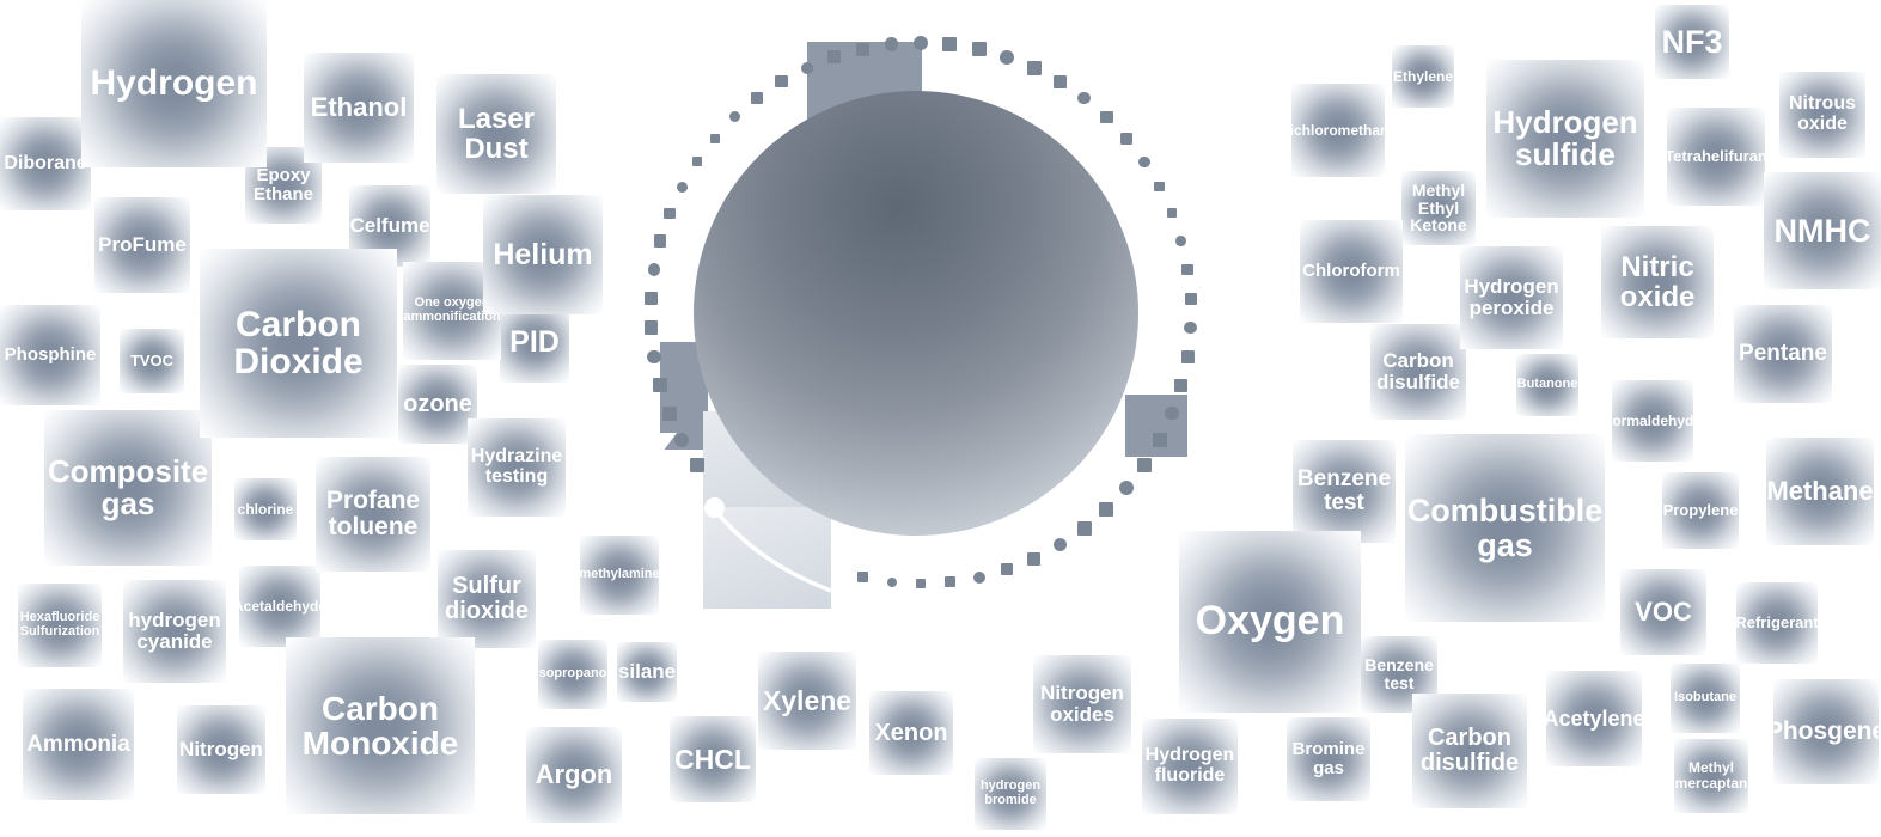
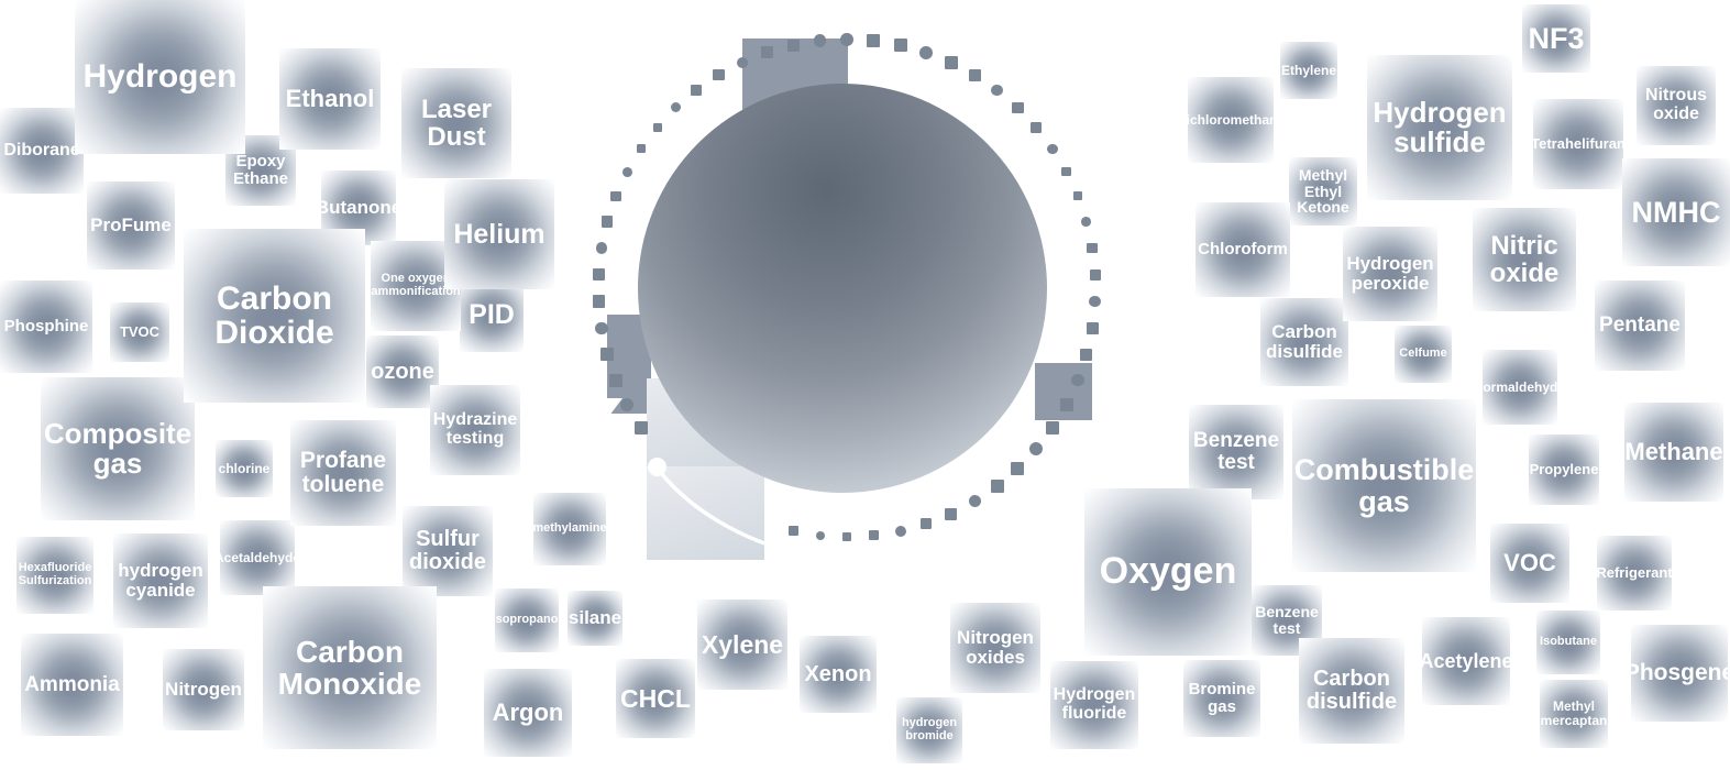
  Hydrogen
  Diboran
  Ethanol
  Laser
  Dust
  Epoxy
  Ethane
  ProFume
- Celfume
+ Butanone
  Helium
  One oxyge
  ammonification
  Phosphine
  TVOC
  Carbon
  Dioxide
  PID
  ozone
  Hydrazine
  testing
  Composite
  gas
  chlorine
  Profane
  toluene
  Sulfur
  dioxide
  methylamine
  Hexafluoride
  Sulfurization
  hydrogen
  cyanide
  Acetaldehyde
  Carbon
  Monoxide
  Isopropanol
  silane
  Ammonia
  Nitrogen
  Argon
  CHCL
  Xylene
  Xenon
  hydrogen
  bromide
  Nitrogen
  oxides
  Hydrogen
  fluoride
  Oxygen
  Bromine
  gas
  Benzene
  test
  Benzene
  test
  Carbon
  disulfide
  Combustible
  gas
  Dichloromethane
  Ethylene
  Hydrogen
  sulfide
  NF3
  Nitrous
  oxide
  Methyl
  Ethyl
  Ketone
  Tetrahelifuran
  NMHC
  Chloroform
  Hydrogen
  peroxide
  Nitric
  oxide
  Pentane
  Carbon
  disulfide
- Butanone
+ Celfume
  Formaldehyde
  Methane
  Propylene
  VOC
  Refrigerant
  Acetylene
  Isobutane
  Phosgene
  Methyl
  mercaptan
